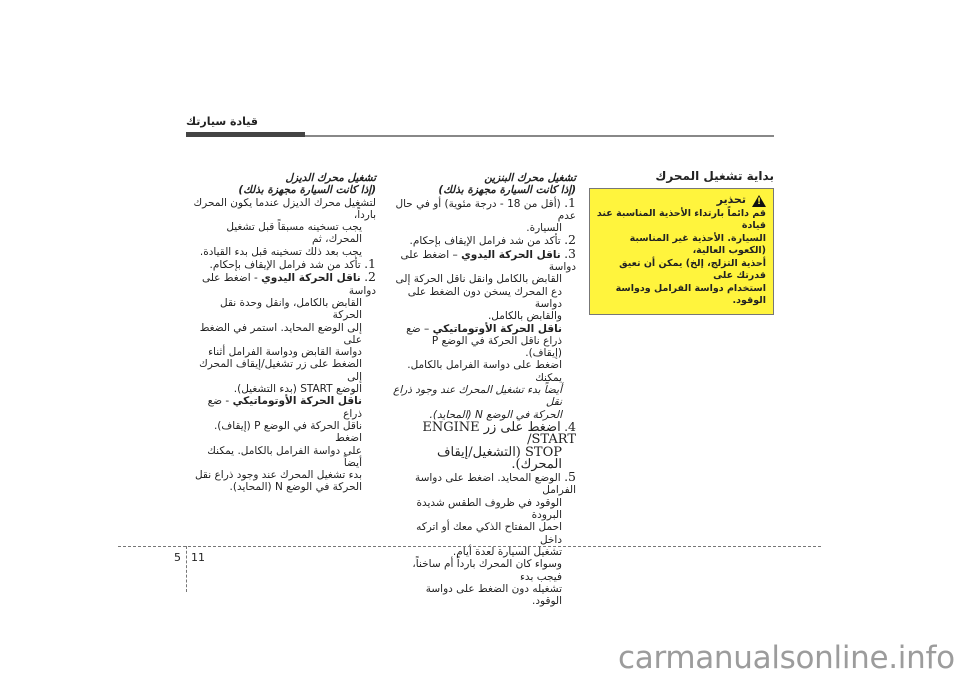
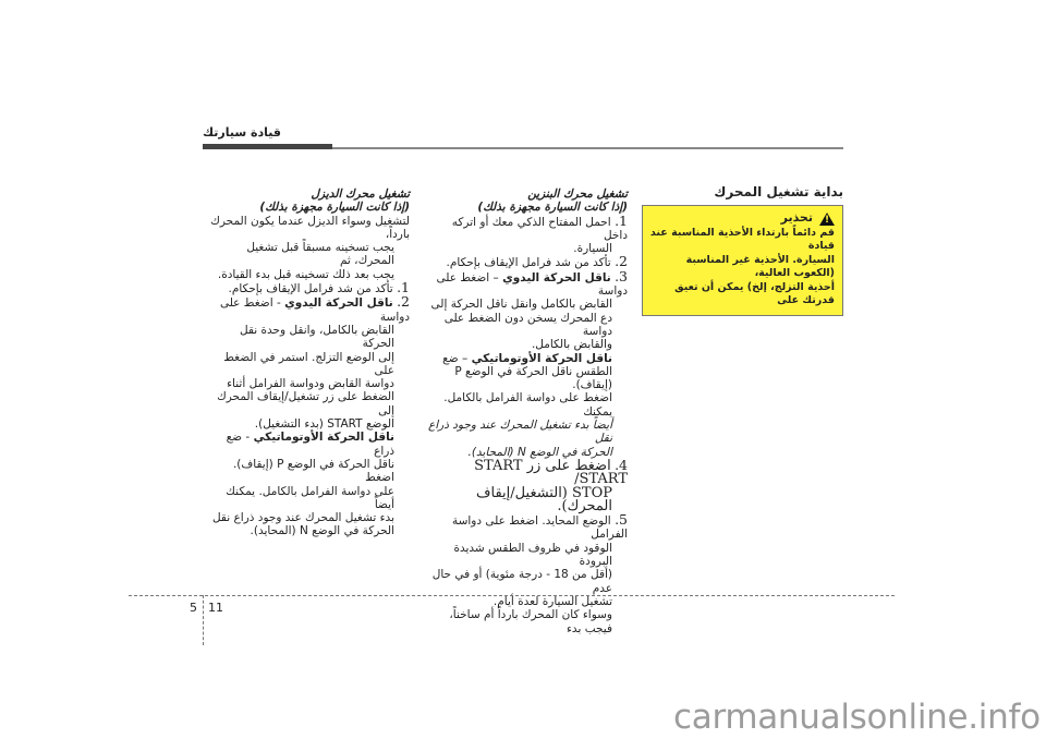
  قيادة سيارتك
  بداية تشغيل المحرك
  تحذير
  قم دائماً بارتداء الأحذية المناسبة عند قيادة
  السيارة. الأحذية غير المناسبة (الكعوب العالية،
  أحذية التزلج، إلخ) يمكن أن تعيق قدرتك على
- استخدام دواسة الفرامل ودواسة الوقود.
  تشغيل محرك البنزين
  (إذا كانت السيارة مجهزة بذلك)
- 1. (أقل من 18 - درجة مئوية) أو في حال عدم
+ 1. احمل المفتاح الذكي معك أو اتركه داخل
  السيارة.
  2. تأكد من شد فرامل الإيقاف بإحكام.
  3. ناقل الحركة اليدوي – اضغط على دواسة
  القابض بالكامل وانقل ناقل الحركة إلى
  دع المحرك يسخن دون الضغط على دواسة
  والقابض بالكامل.
  ناقل الحركة الأوتوماتيكي – ضع
- ذراع ناقل الحركة في الوضع P (إيقاف).
+ الطقس ناقل الحركة في الوضع P (إيقاف).
  اضغط على دواسة الفرامل بالكامل. يمكنك
  أيضاً بدء تشغيل المحرك عند وجود ذراع نقل
  الحركة في الوضع N (المحايد).
- 4. اضغط على زر ENGINE START/
+ 4. اضغط على زر START START/
  STOP (التشغيل/إيقاف المحرك).
  5. الوضع المحايد. اضغط على دواسة الفرامل
  الوقود في ظروف الطقس شديدة البرودة
- احمل المفتاح الذكي معك أو اتركه داخل
+ (أقل من 18 - درجة مئوية) أو في حال عدم
  تشغيل السيارة لعدة أيام.
  وسواء كان المحرك بارداً أم ساخناً، فيجب بدء
- تشغيله دون الضغط على دواسة الوقود.
  تشغيل محرك الديزل
  (إذا كانت السيارة مجهزة بذلك)
- لتشغيل محرك الديزل عندما يكون المحرك بارداً،
+ لتشغيل وسواء الديزل عندما يكون المحرك بارداً،
  يجب تسخينه مسبقاً قبل تشغيل المحرك، ثم
  يجب بعد ذلك تسخينه قبل بدء القيادة.
  1. تأكد من شد فرامل الإيقاف بإحكام.
  2. ناقل الحركة اليدوي - اضغط على دواسة
  القابض بالكامل، وانقل وحدة نقل الحركة
- إلى الوضع المحايد. استمر في الضغط على
+ إلى الوضع التزلج. استمر في الضغط على
  دواسة القابض ودواسة الفرامل أثناء
  الضغط على زر تشغيل/إيقاف المحرك إلى
  الوضع START (بدء التشغيل).
  ناقل الحركة الأوتوماتيكي - ضع ذراع
  ناقل الحركة في الوضع P (إيقاف). اضغط
  على دواسة الفرامل بالكامل. يمكنك أيضاً
  بدء تشغيل المحرك عند وجود ذراع نقل
  الحركة في الوضع N (المحايد).
  5
  11
  carmanualsonline.info
